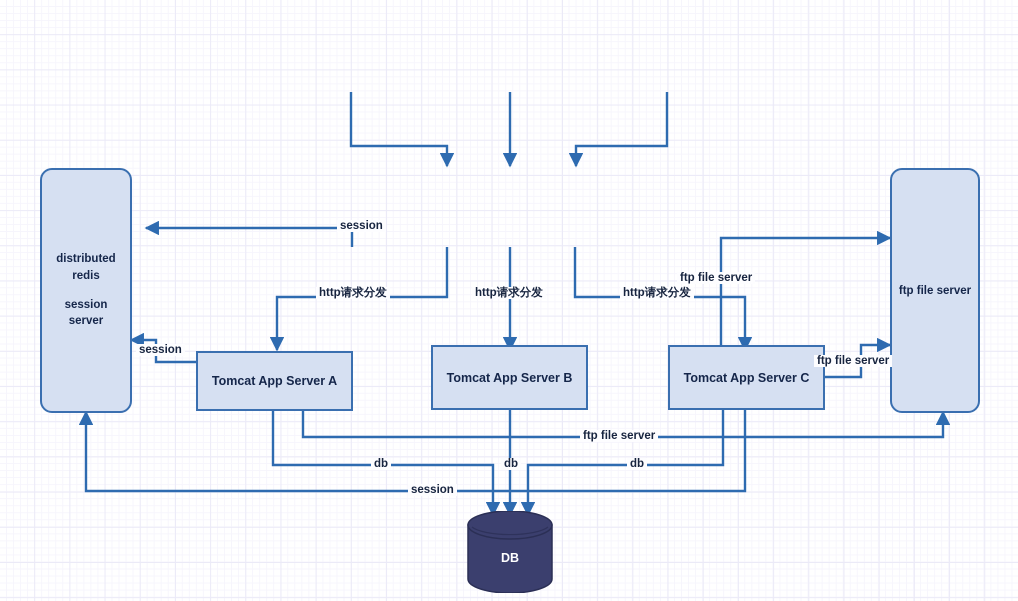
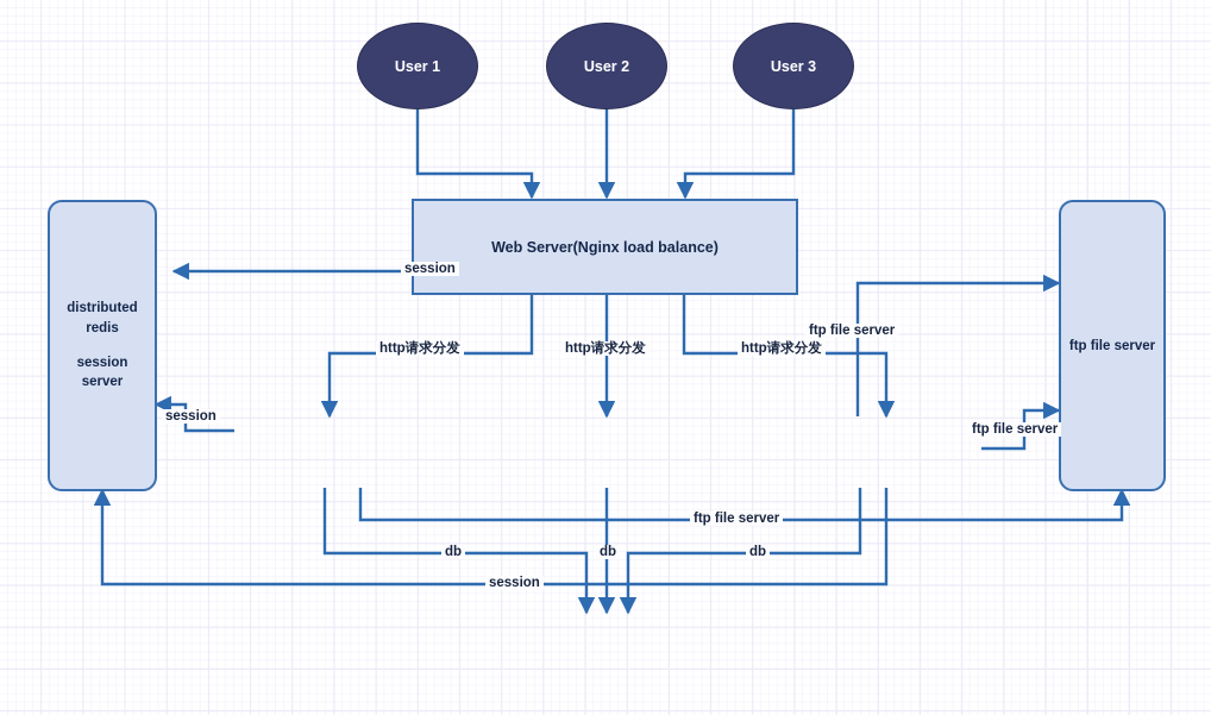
+ User 1
+ User 2
+ User 3
+ Web Server(Nginx load balance)
  distributed
  redis
  session
  server
  ftp file server
- Tomcat App Server A
- Tomcat App Server B
- Tomcat App Server C
- DB
  session
  session
  session
  http请求分发
  http请求分发
  http请求分发
  ftp file server
  ftp file server
  ftp file server
  db
  db
  db
